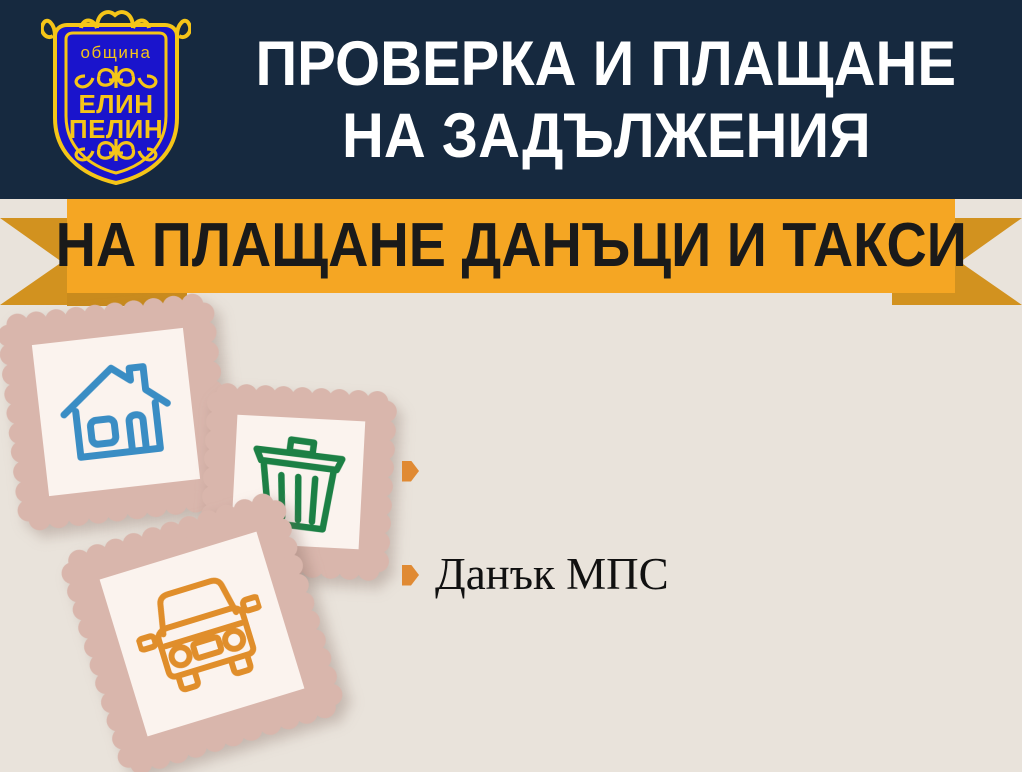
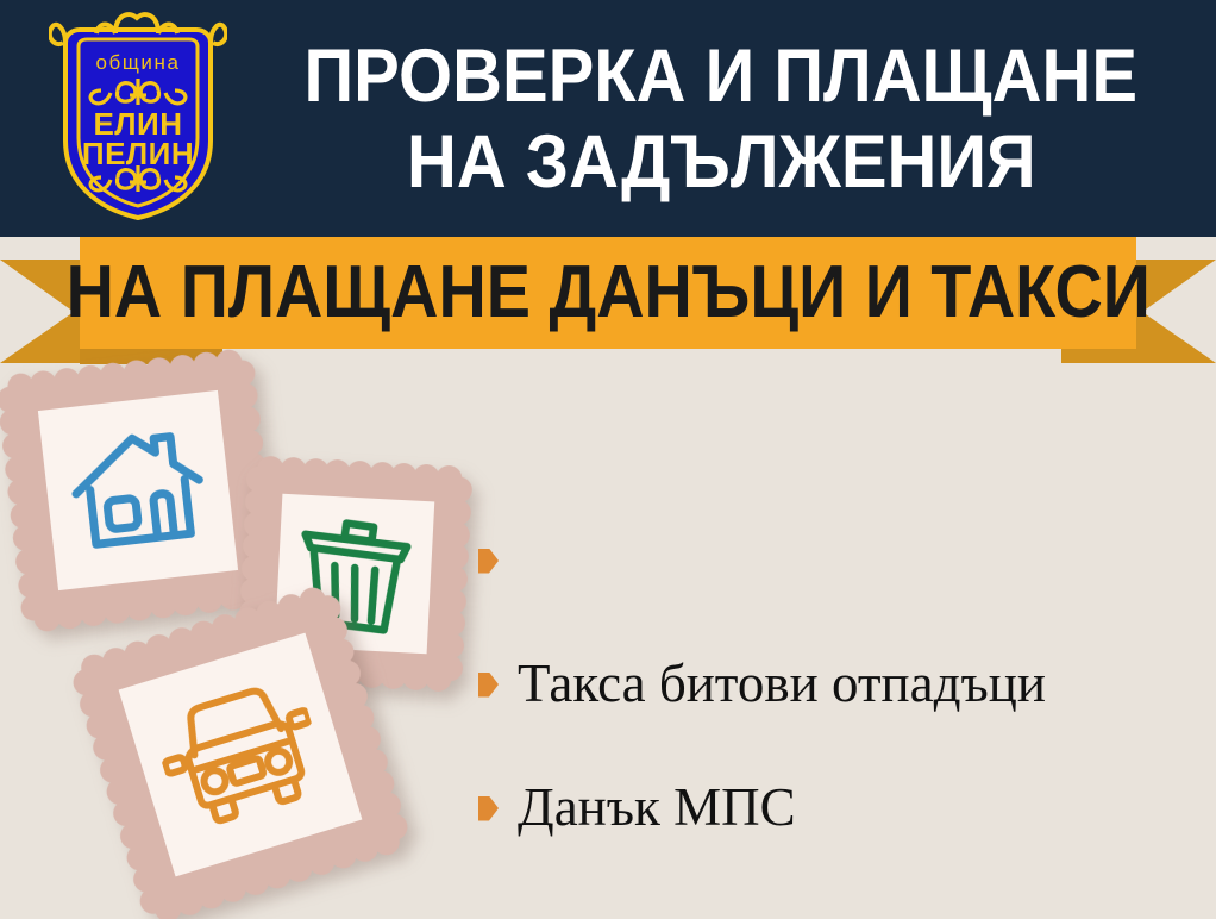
  община
  ЕЛИН
  ПЕЛИН
  ПРОВЕРКА И ПЛАЩАНЕ
  НА ЗАДЪЛЖЕНИЯ
  НА ПЛАЩАНЕ ДАНЪЦИ И ТАКСИ
+ Такса битови отпадъци
  Данък МПС
